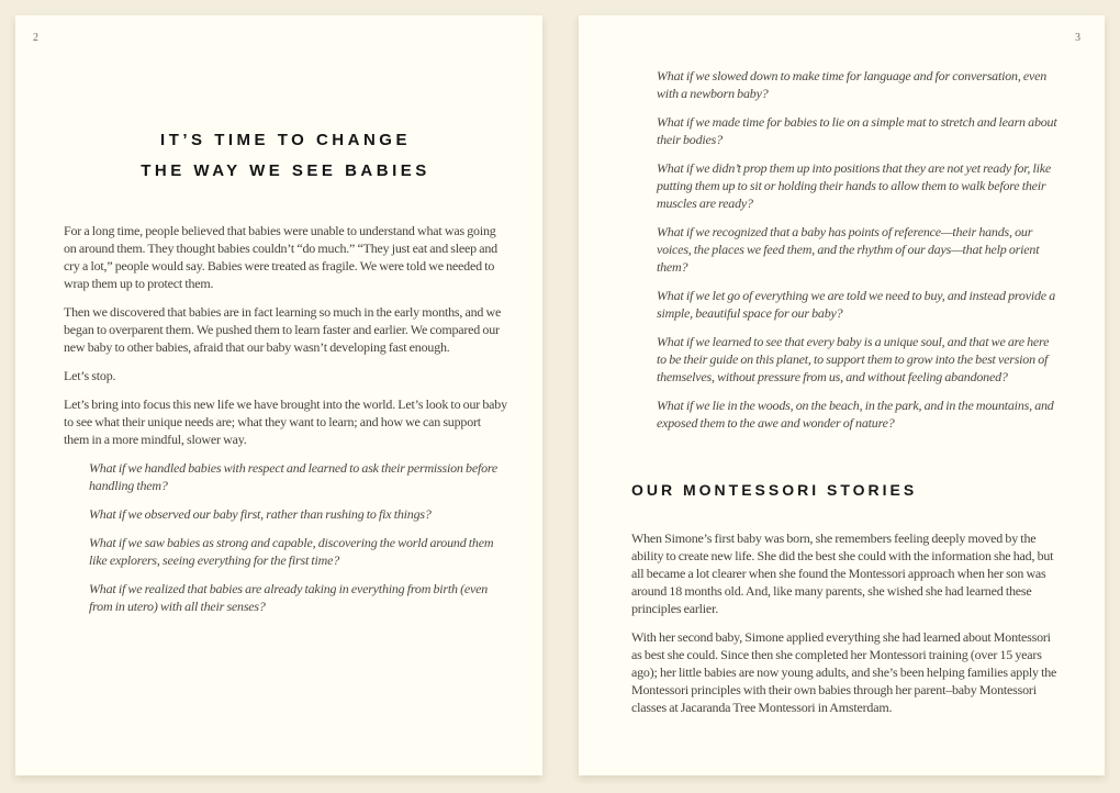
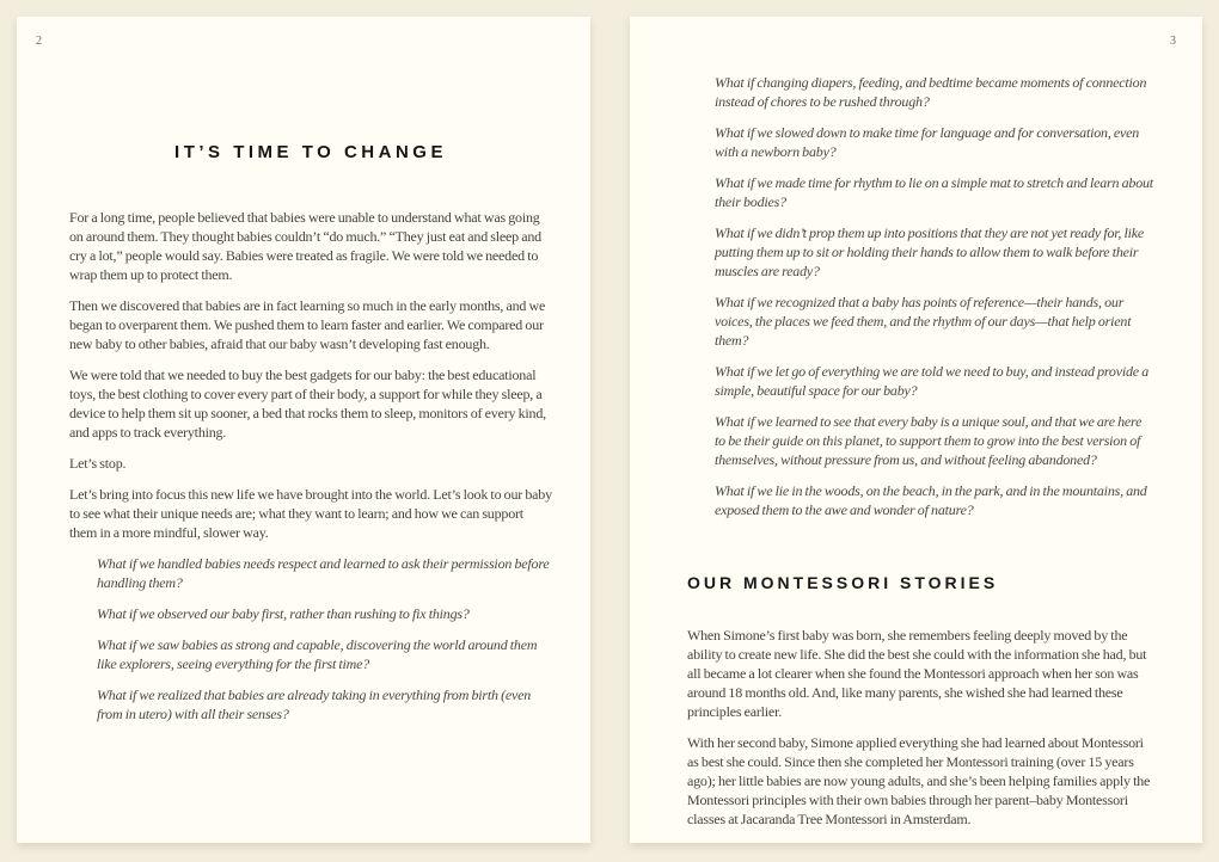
  2
  IT’S TIME TO CHANGE
- THE WAY WE SEE BABIES
  For a long time, people believed that babies were unable to understand what was going on around them. They thought babies couldn’t “do much.” “They just eat and sleep and cry a lot,” people would say. Babies were treated as fragile. We were told we needed to wrap them up to protect them.
  Then we discovered that babies are in fact learning so much in the early months, and we began to overparent them. We pushed them to learn faster and earlier. We compared our new baby to other babies, afraid that our baby wasn’t developing fast enough.
+ We were told that we needed to buy the best gadgets for our baby: the best educational toys, the best clothing to cover every part of their body, a support for while they sleep, a device to help them sit up sooner, a bed that rocks them to sleep, monitors of every kind, and apps to track everything.
  Let’s stop.
  Let’s bring into focus this new life we have brought into the world. Let’s look to our baby to see what their unique needs are; what they want to learn; and how we can support them in a more mindful, slower way.
- What if we handled babies with respect and learned to ask their permission before handling them?
+ What if we handled babies needs respect and learned to ask their permission before handling them?
  What if we observed our baby first, rather than rushing to fix things?
  What if we saw babies as strong and capable, discovering the world around them like explorers, seeing everything for the first time?
  What if we realized that babies are already taking in everything from birth (even from in utero) with all their senses?
  3
+ What if changing diapers, feeding, and bedtime became moments of connection instead of chores to be rushed through?
  What if we slowed down to make time for language and for conversation, even with a newborn baby?
- What if we made time for babies to lie on a simple mat to stretch and learn about their bodies?
+ What if we made time for rhythm to lie on a simple mat to stretch and learn about their bodies?
  What if we didn’t prop them up into positions that they are not yet ready for, like putting them up to sit or holding their hands to allow them to walk before their muscles are ready?
  What if we recognized that a baby has points of reference—their hands, our voices, the places we feed them, and the rhythm of our days—that help orient them?
  What if we let go of everything we are told we need to buy, and instead provide a simple, beautiful space for our baby?
  What if we learned to see that every baby is a unique soul, and that we are here to be their guide on this planet, to support them to grow into the best version of themselves, without pressure from us, and without feeling abandoned?
  What if we lie in the woods, on the beach, in the park, and in the mountains, and exposed them to the awe and wonder of nature?
  OUR MONTESSORI STORIES
  When Simone’s first baby was born, she remembers feeling deeply moved by the ability to create new life. She did the best she could with the information she had, but all became a lot clearer when she found the Montessori approach when her son was around 18 months old. And, like many parents, she wished she had learned these principles earlier.
  With her second baby, Simone applied everything she had learned about Montessori as best she could. Since then she completed her Montessori training (over 15 years ago); her little babies are now young adults, and she’s been helping families apply the Montessori principles with their own babies through her parent–baby Montessori classes at Jacaranda Tree Montessori in Amsterdam.
